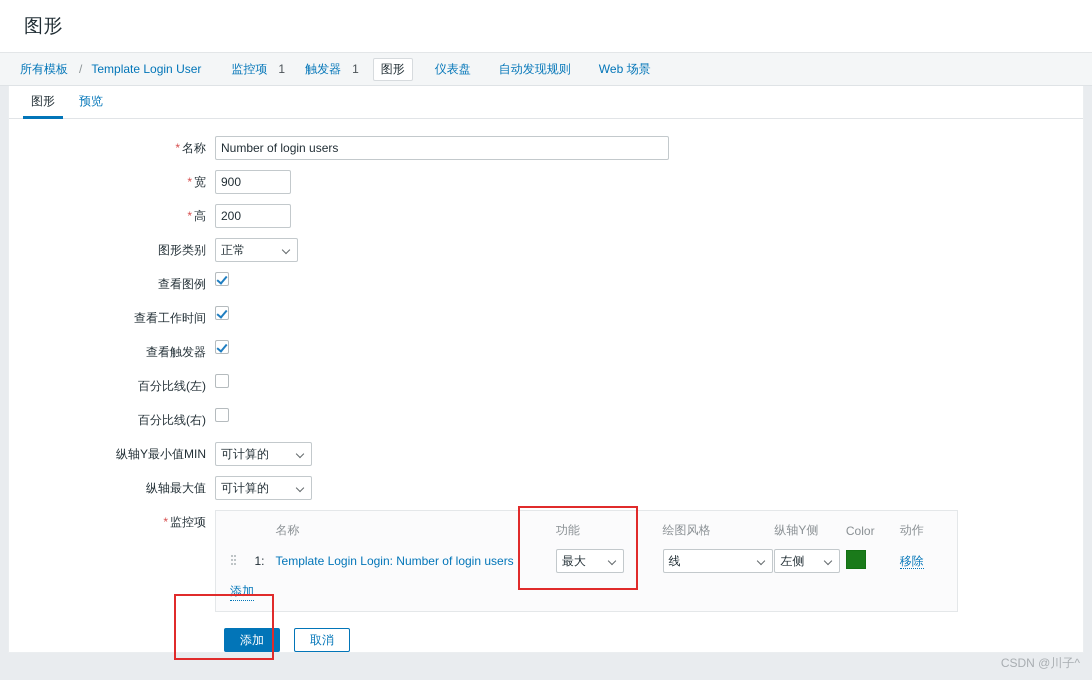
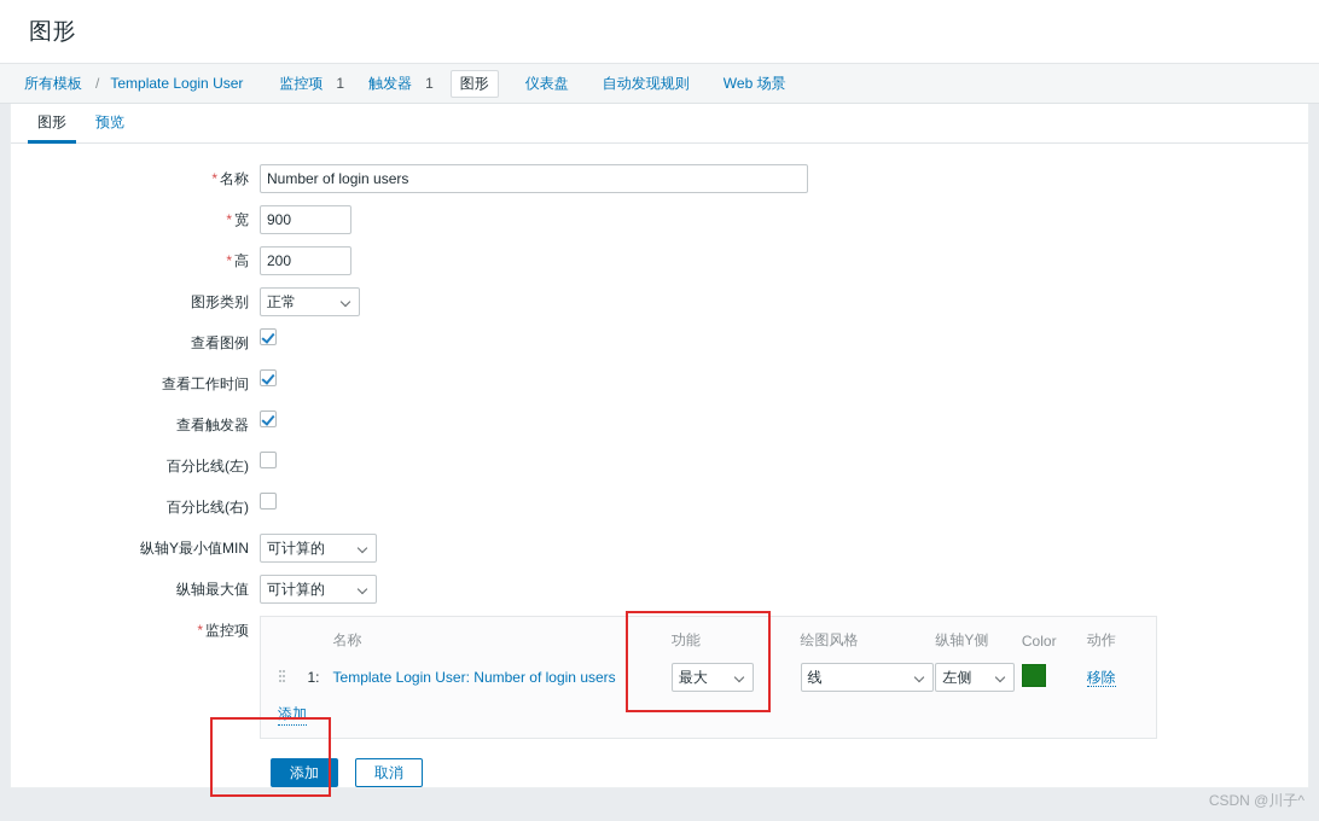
  图形
  所有模板
  /
  Template Login User
  监控项
  1
  触发器
  1
  图形
  仪表盘
  自动发现规则
  Web 场景
  图形
  预览
  * 名称
  Number of login users
  * 宽
  900
  * 高
  200
  图形类别
  正常
  查看图例
  查看工作时间
  查看触发器
  百分比线(左)
  百分比线(右)
  纵轴Y最小值MIN
  可计算的
  纵轴最大值
  可计算的
  * 监控项
  		名称	功能	绘图风格	纵轴Y侧	Color	动作
- 	1:	Template Login Login: Number of login users	最大	线	左侧		移除
+ 	1:	Template Login User: Number of login users	最大	线	左侧		移除
  添加
  添加
  取消
  CSDN @川子^
